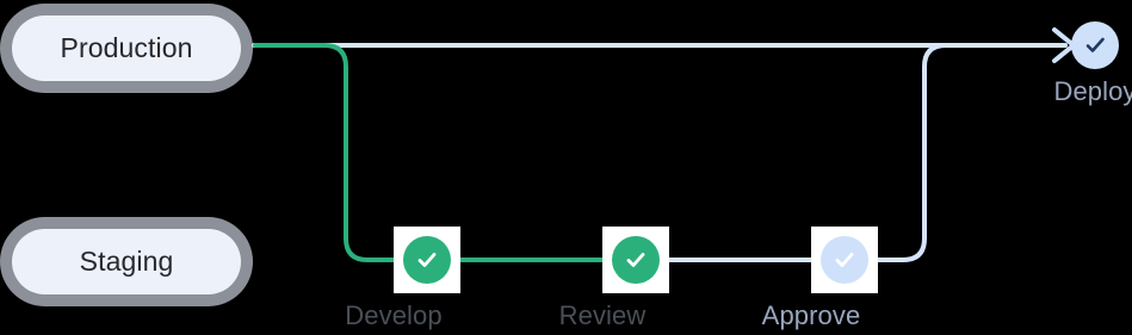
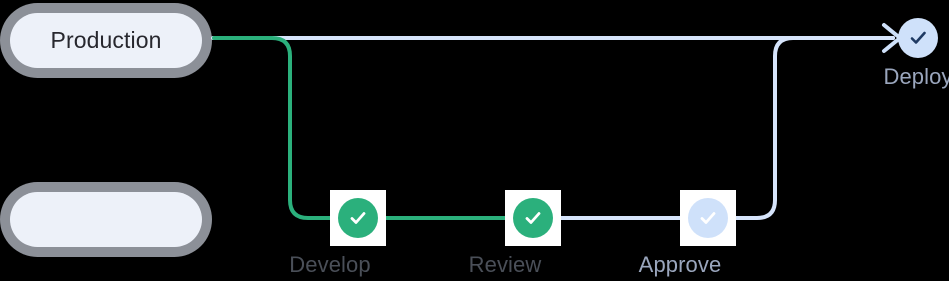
  Production
- Staging
  Develop
  Review
  Approve
  Deploy
